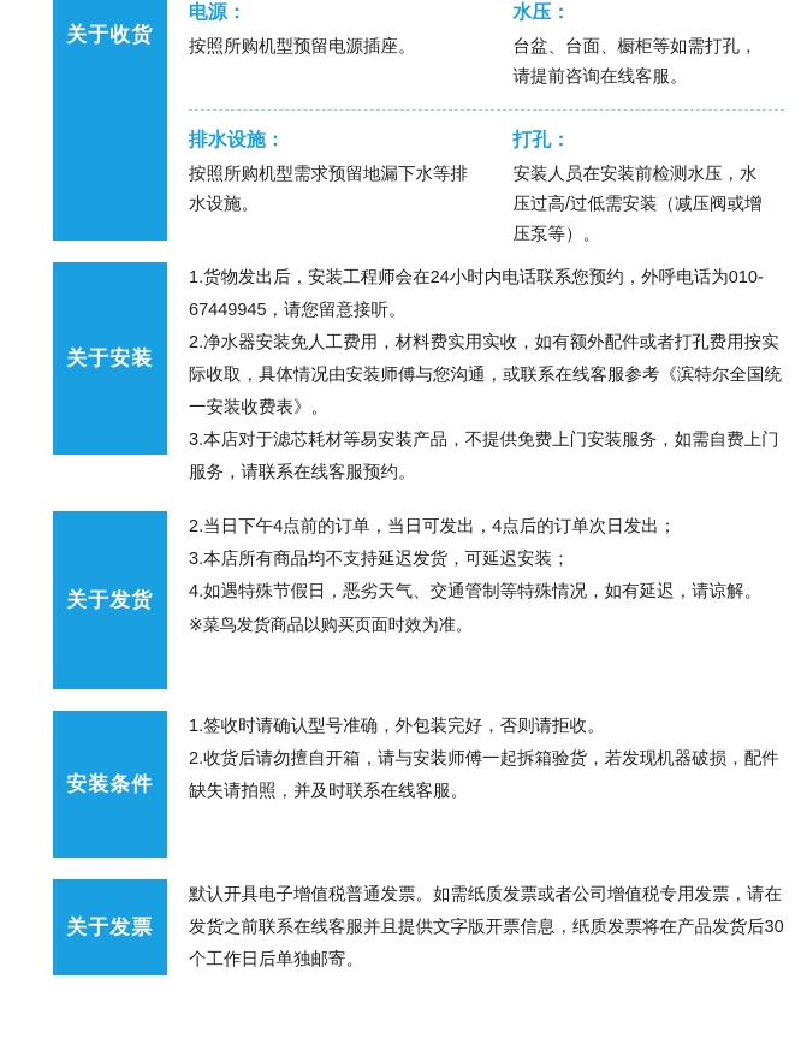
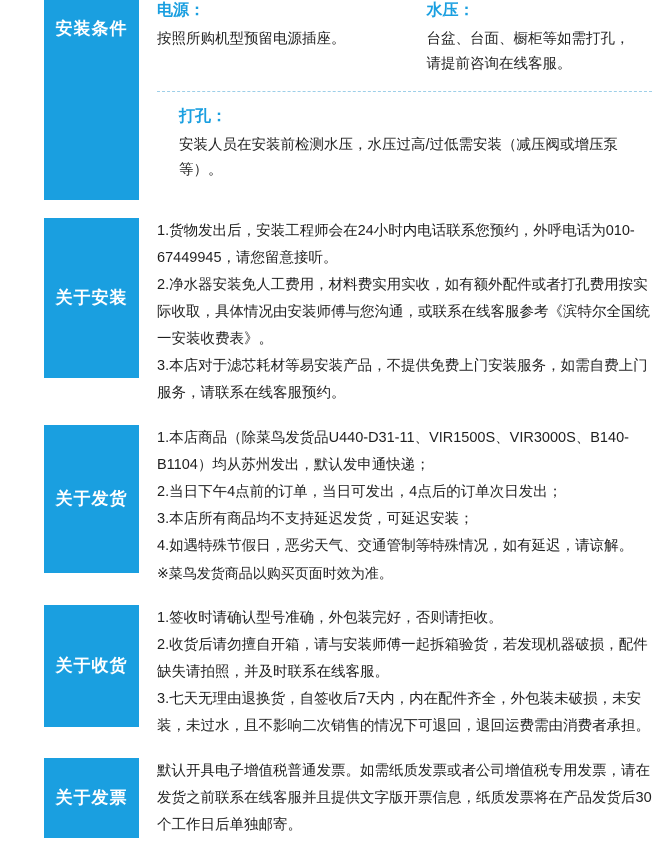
- 关于收货
+ 安装条件
  电源：
  按照所购机型预留电源插座。
  水压：
  台盆、台面、橱柜等如需打孔，请提前咨询在线客服。
- 排水设施：
- 按照所购机型需求预留地漏下水等排水设施。
  打孔：
  安装人员在安装前检测水压，水压过高/过低需安装（减压阀或增压泵等）。
  关于安装
  1.货物发出后，安装工程师会在24小时内电话联系您预约，外呼电话为010-67449945，请您留意接听。
  2.净水器安装免人工费用，材料费实用实收，如有额外配件或者打孔费用按实际收取，具体情况由安装师傅与您沟通，或联系在线客服参考《滨特尔全国统一安装收费表》。
  3.本店对于滤芯耗材等易安装产品，不提供免费上门安装服务，如需自费上门服务，请联系在线客服预约。
  关于发货
+ 1.本店商品（除菜鸟发货品U440-D31-11、VIR1500S、VIR3000S、B140-B1104）均从苏州发出，默认发申通快递；
  2.当日下午4点前的订单，当日可发出，4点后的订单次日发出；
  3.本店所有商品均不支持延迟发货，可延迟安装；
  4.如遇特殊节假日，恶劣天气、交通管制等特殊情况，如有延迟，请谅解。
  ※菜鸟发货商品以购买页面时效为准。
- 安装条件
+ 关于收货
  1.签收时请确认型号准确，外包装完好，否则请拒收。
  2.收货后请勿擅自开箱，请与安装师傅一起拆箱验货，若发现机器破损，配件缺失请拍照，并及时联系在线客服。
+ 3.七天无理由退换货，自签收后7天内，内在配件齐全，外包装未破损，未安装，未过水，且不影响二次销售的情况下可退回，退回运费需由消费者承担。
  关于发票
  默认开具电子增值税普通发票。如需纸质发票或者公司增值税专用发票，请在发货之前联系在线客服并且提供文字版开票信息，纸质发票将在产品发货后30个工作日后单独邮寄。
